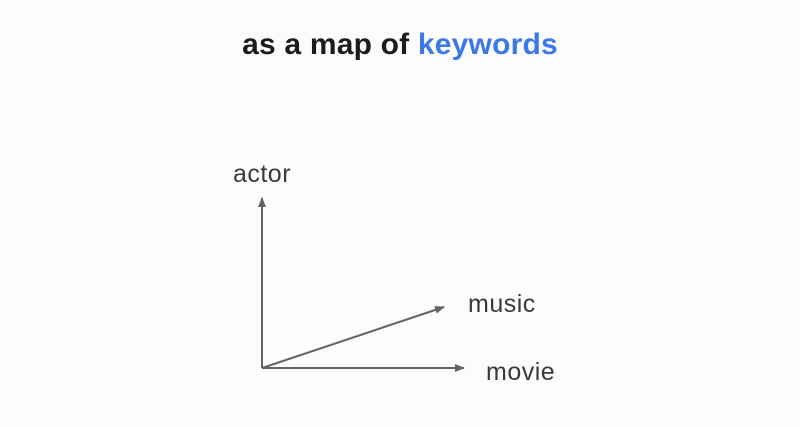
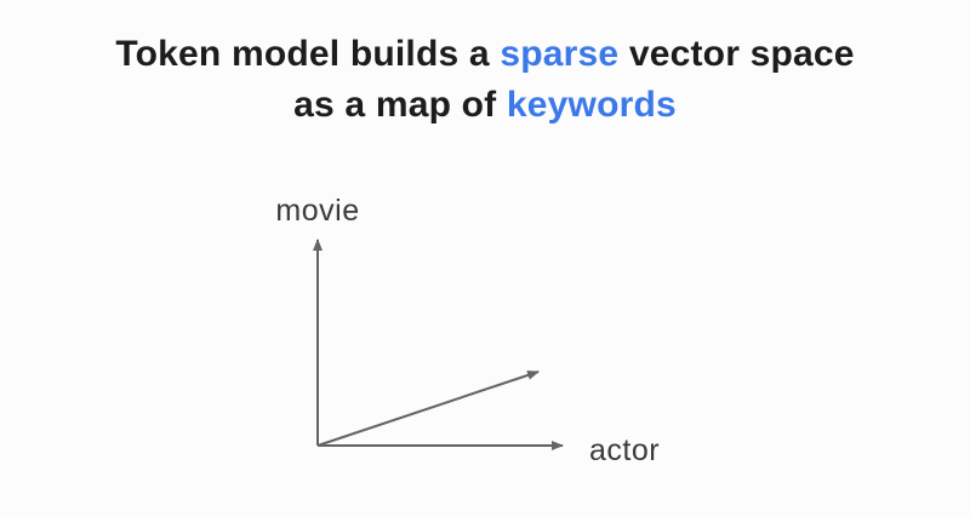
+ Token model builds a sparse vector space
  as a map of keywords
- actor
+ movie
- music
- movie
+ actor
